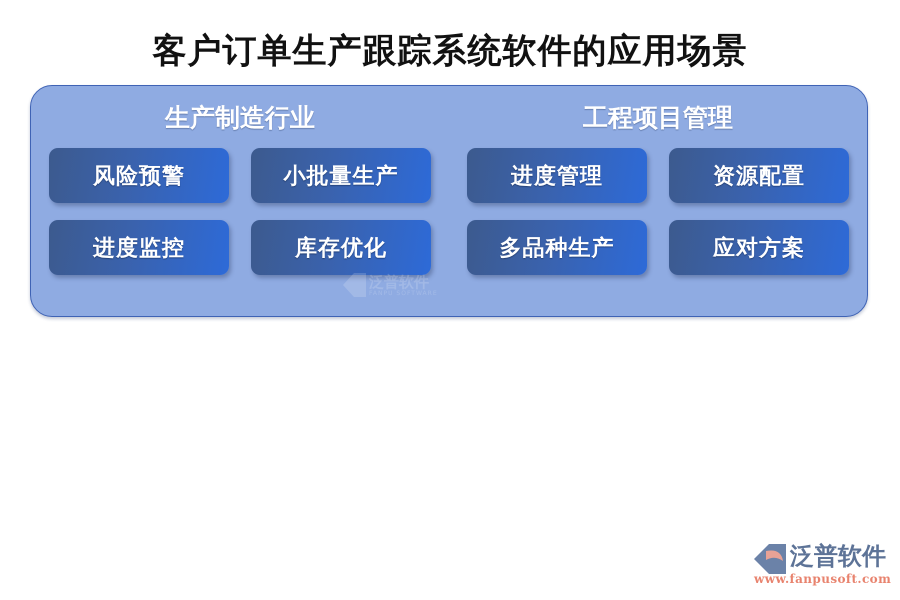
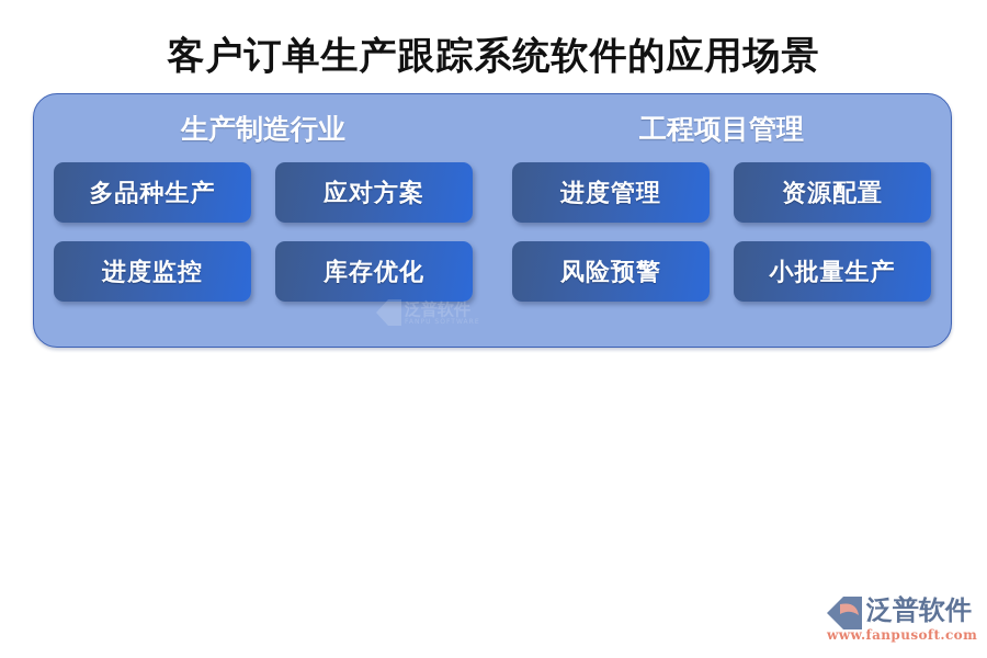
  客户订单生产跟踪系统软件的应用场景
  生产制造行业
- 风险预警
+ 多品种生产
- 小批量生产
+ 应对方案
  进度监控
  库存优化
  工程项目管理
  进度管理
  资源配置
- 多品种生产
+ 风险预警
- 应对方案
+ 小批量生产
  泛普软件
  泛普软件
  www.fanpusoft.com
